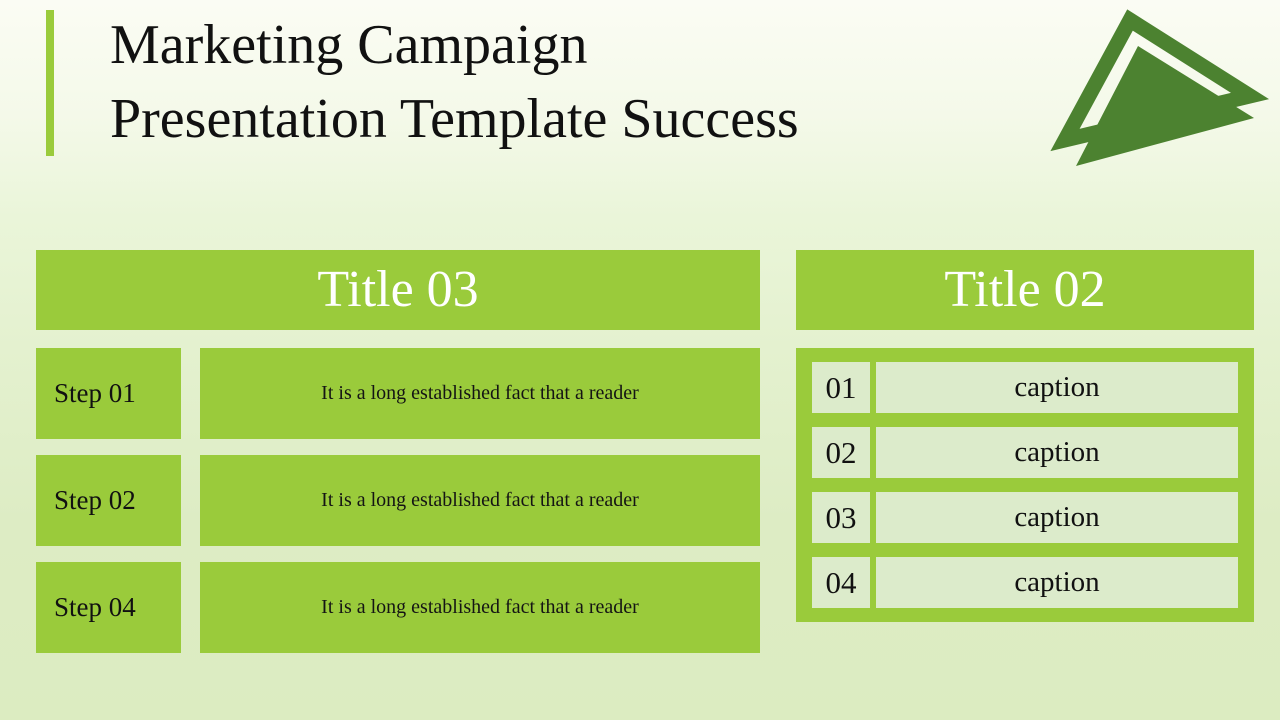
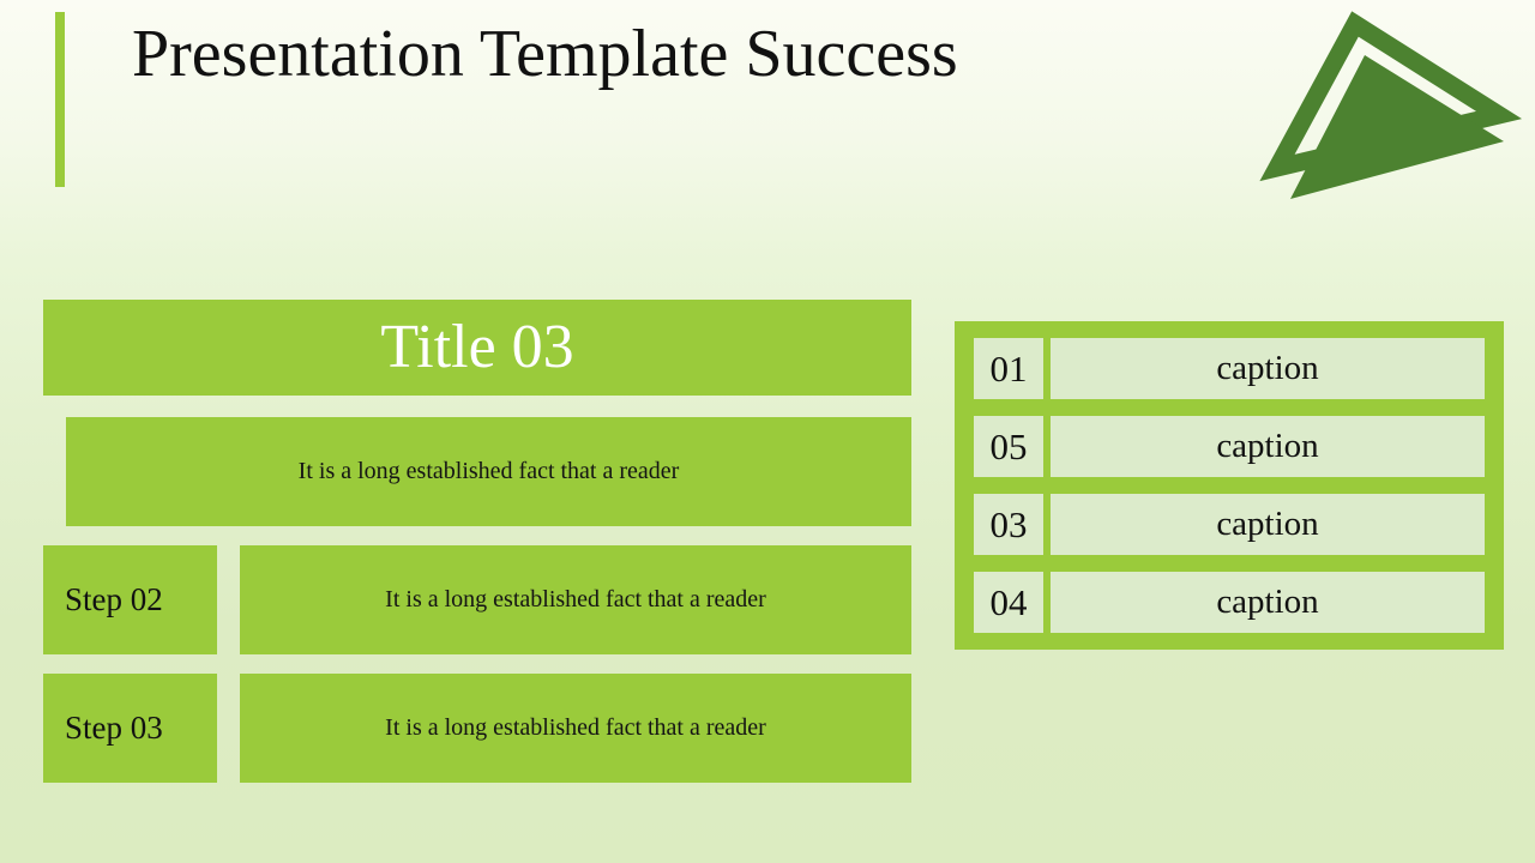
- Marketing Campaign
  Presentation Template Success
  Title 03
- Step 01
  It is a long established fact that a reader
  Step 02
  It is a long established fact that a reader
- Step 04
+ Step 03
  It is a long established fact that a reader
- Title 02
  01
  caption
- 02
+ 05
  caption
  03
  caption
  04
  caption
